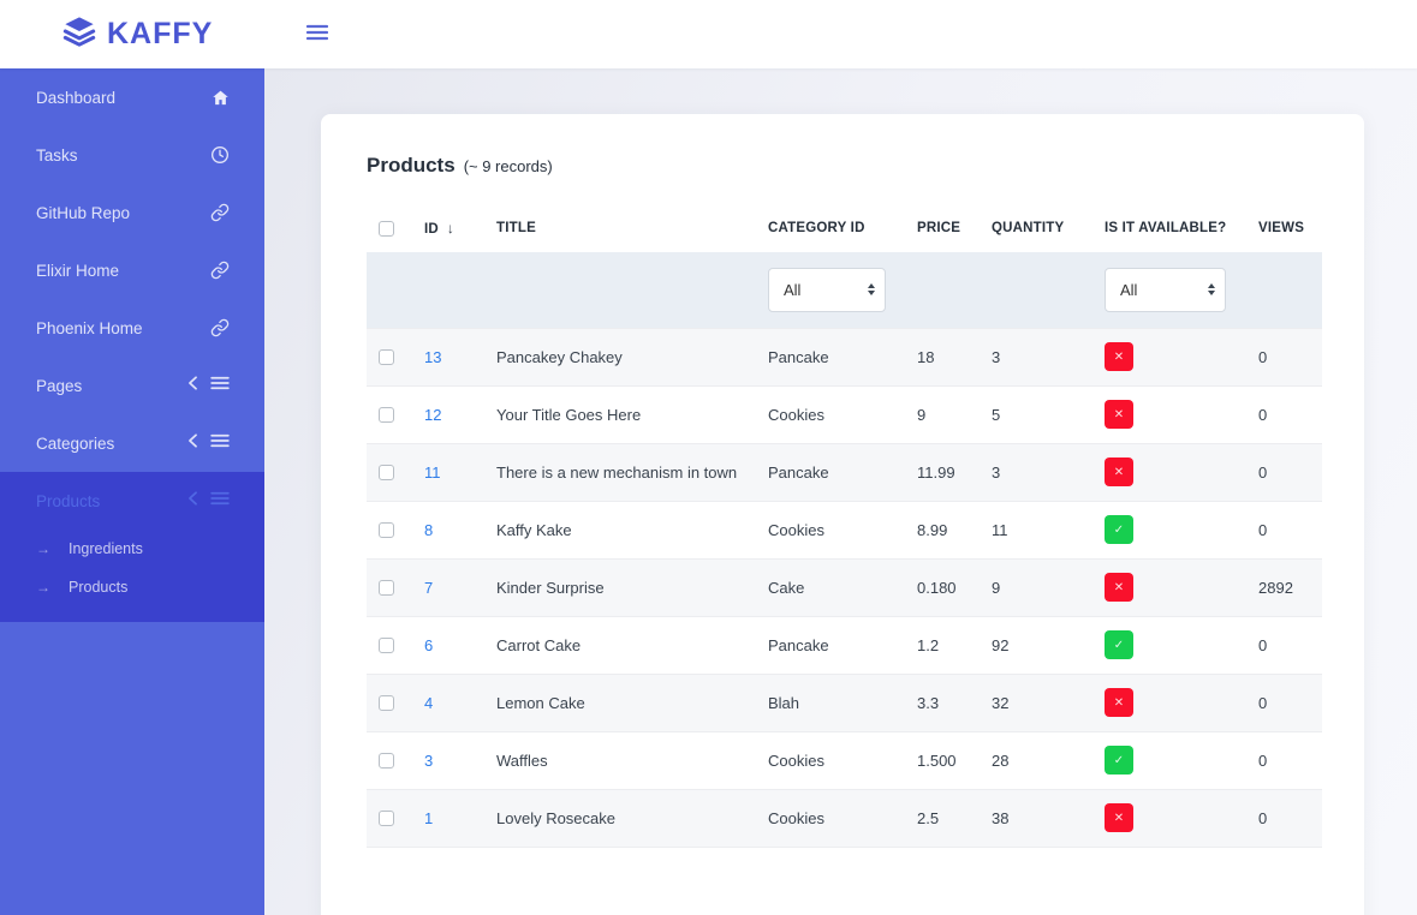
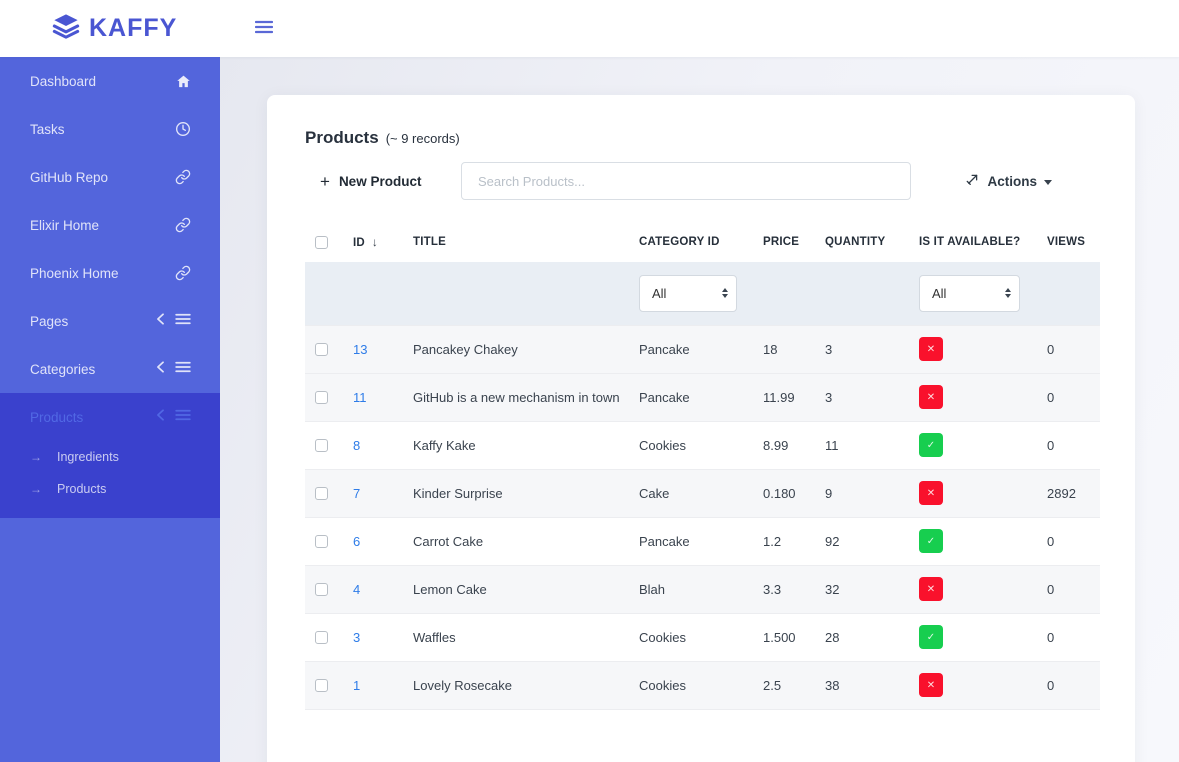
  KAFFY
  Dashboard
  Tasks
  GitHub Repo
  Elixir Home
  Phoenix Home
  Pages
  Categories
  Products
  →
  Ingredients
  →
  Products
  Products
  (~ 9 records)
+ +
+ New Product
+ Search Products...
+ Actions
  	ID ↓	TITLE	CATEGORY ID	PRICE	QUANTITY	IS IT AVAILABLE?	VIEWS
  			All			All
  	13	Pancakey Chakey	Pancake	18	3	✕	0
- 	12	Your Title Goes Here	Cookies	9	5	✕	0
- 	11	There is a new mechanism in town	Pancake	11.99	3	✕	0
+ 	11	GitHub is a new mechanism in town	Pancake	11.99	3	✕	0
  	8	Kaffy Kake	Cookies	8.99	11	✓	0
  	7	Kinder Surprise	Cake	0.180	9	✕	2892
  	6	Carrot Cake	Pancake	1.2	92	✓	0
  	4	Lemon Cake	Blah	3.3	32	✕	0
  	3	Waffles	Cookies	1.500	28	✓	0
  	1	Lovely Rosecake	Cookies	2.5	38	✕	0
